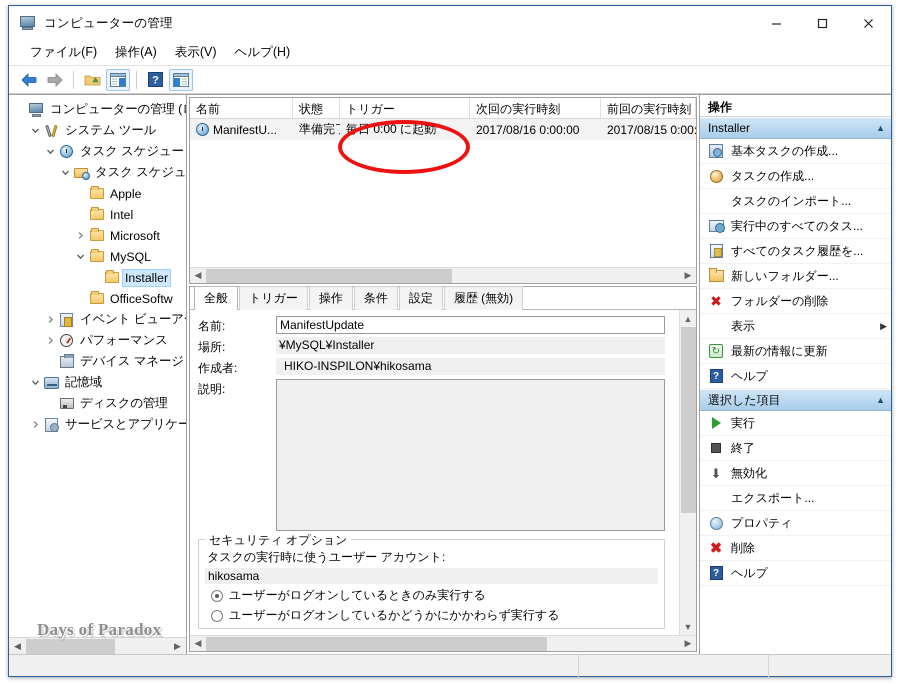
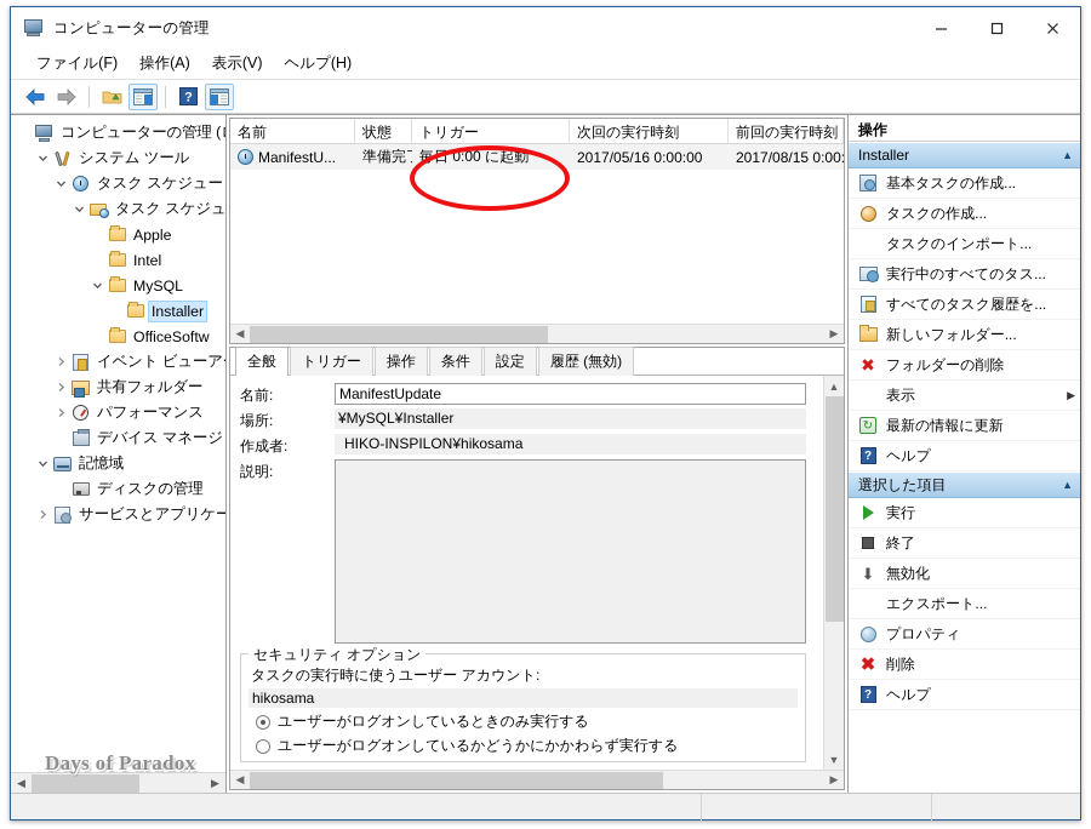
  コンピューターの管理
  ファイル(F)
  操作(A)
  表示(V)
  ヘルプ(H)
  ?
  コンピューターの管理 (
  システム ツール
  タスク スケジュー
  タスク スケジュ
  Apple
  Intel
- Microsoft
  MySQL
  Installer
  OfficeSoftw
  イベント ビューア
+ 共有フォルダー
  パフォーマンス
  デバイス マネージ
  記憶域
  ディスクの管理
  サービスとアプリケー
  Days of Paradox
  ◀
  ▶
  名前
  状態
  トリガー
  次回の実行時刻
  前回の実行時刻
  ManifestU...
  準備完
  毎日 0:00 に起動
- 2017/08/16 0:00:00
+ 2017/05/16 0:00:00
  2017/08/15 0:00:
  ◀
  ▶
  全般
  トリガー
  操作
  条件
  設定
  履歴 (無効)
  名前:
  ManifestUpdate
  場所:
  ¥MySQL¥Installer
  作成者:
  HIKO-INSPILON¥hikosama
  説明:
  セキュリティ オプション
  タスクの実行時に使うユーザー アカウント:
  hikosama
  ユーザーがログオンしているときのみ実行する
  ユーザーがログオンしているかどうかにかかわらず実行する
  ▲
  ▼
  ◀
  ▶
  操作
  Installer
  ▲
  基本タスクの作成...
  タスクの作成...
  タスクのインポート...
  実行中のすべてのタス...
  すべてのタスク履歴を...
  新しいフォルダー...
  ✖
  フォルダーの削除
  表示
  ▶
  ↻
  最新の情報に更新
  ?
  ヘルプ
  選択した項目
  ▲
  実行
  終了
  ⬇
  無効化
  エクスポート...
  プロパティ
  ✖
  削除
  ?
  ヘルプ
